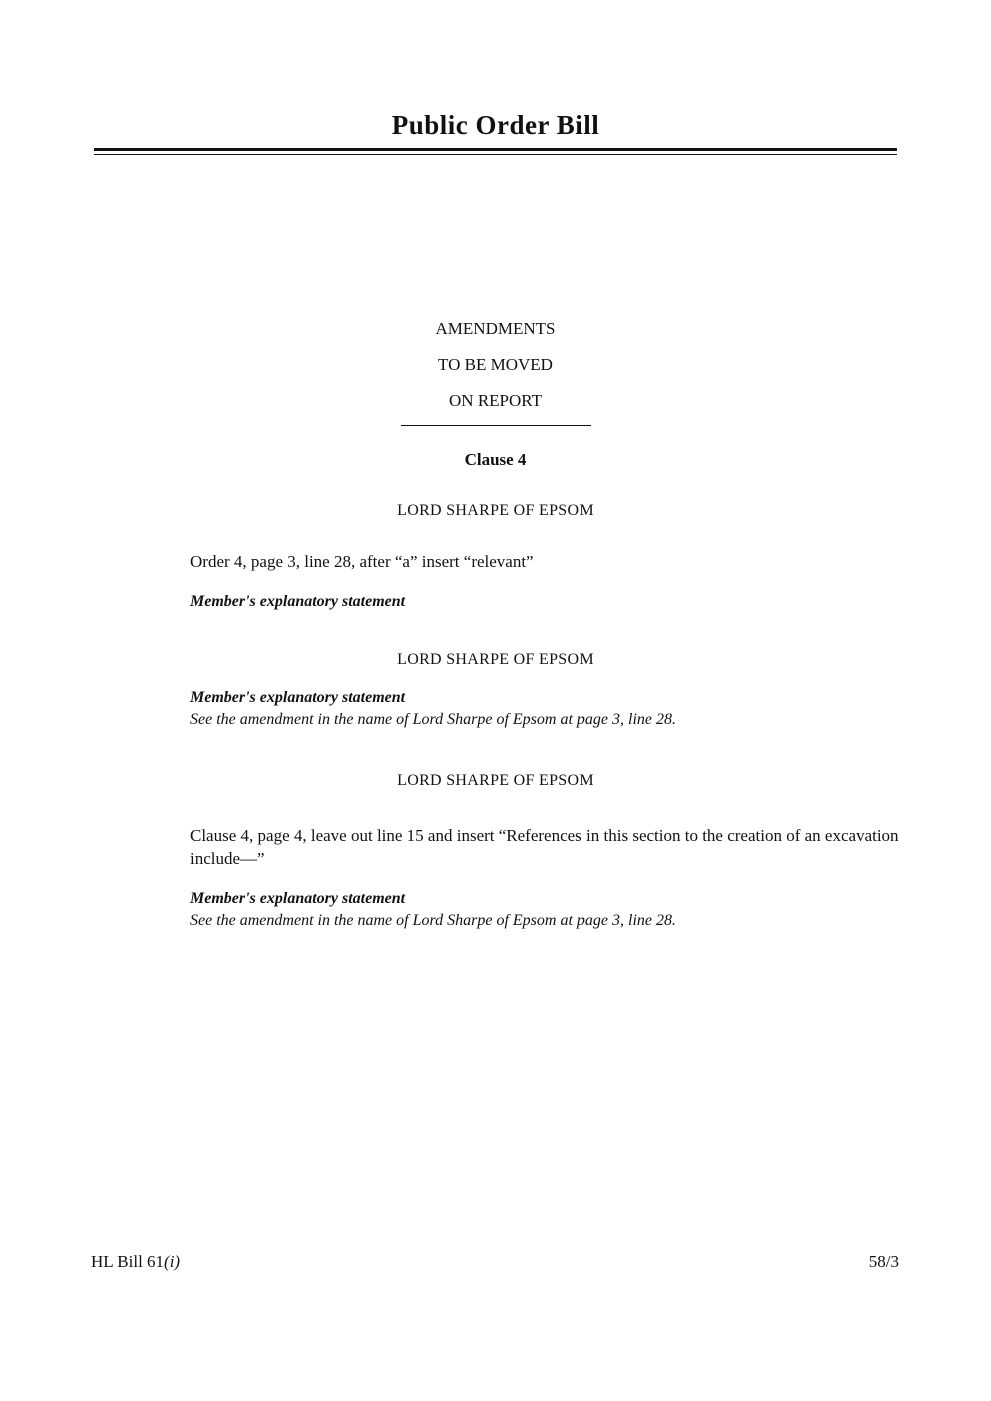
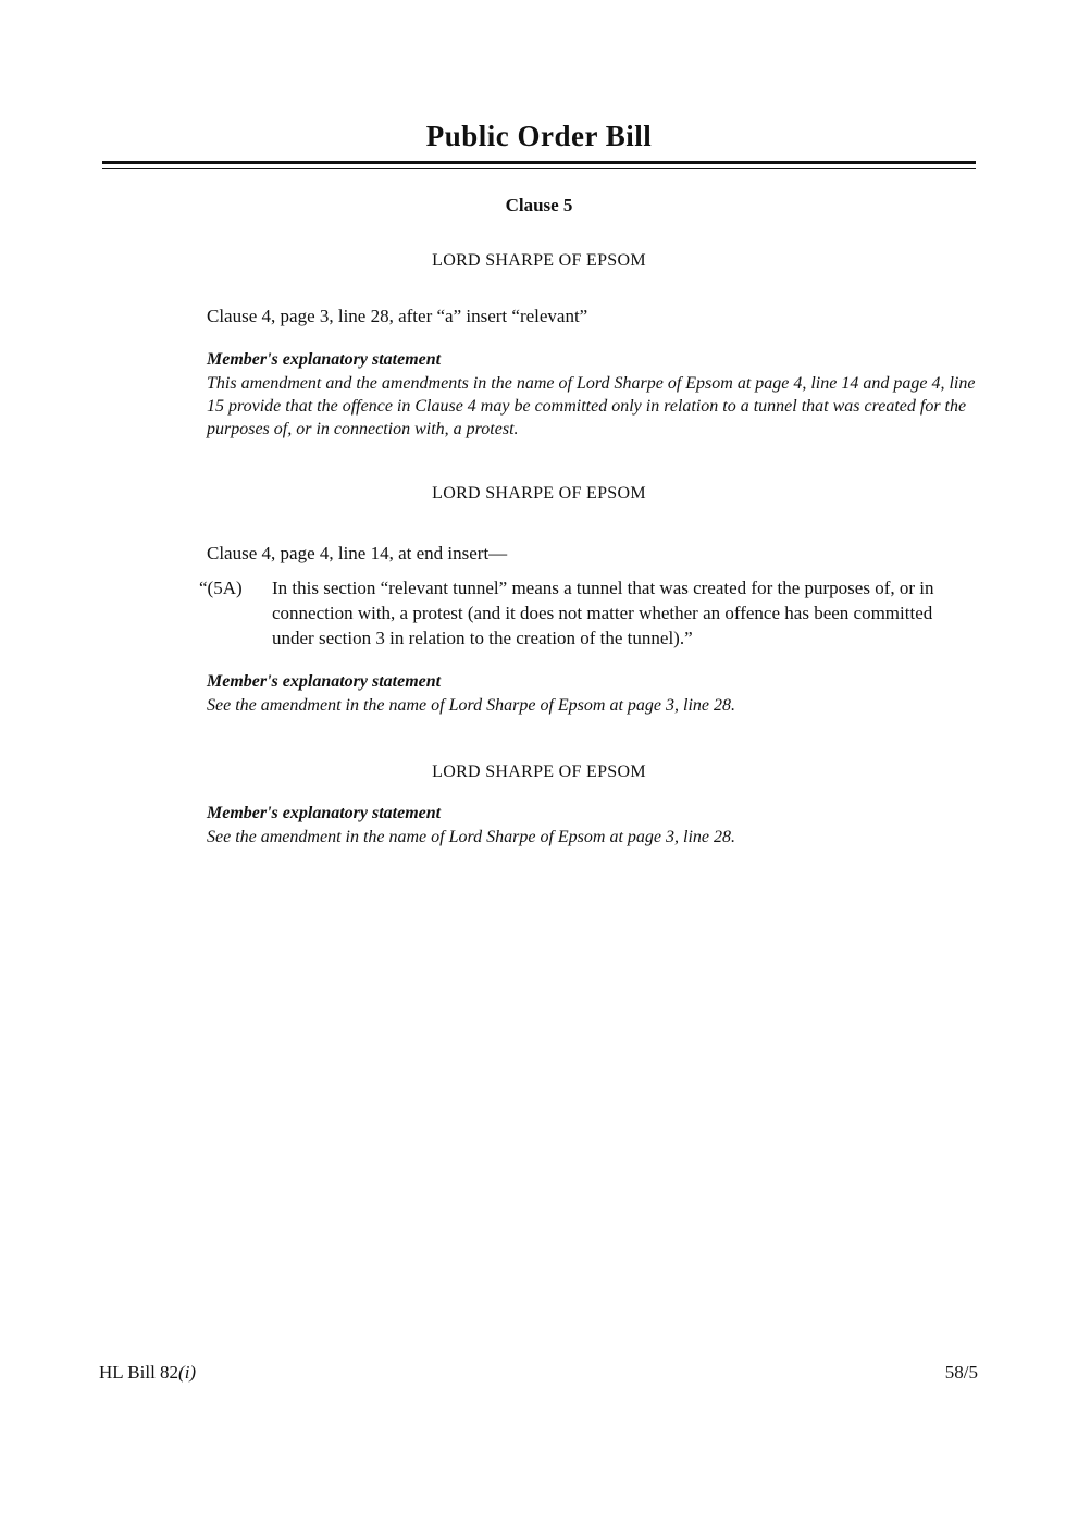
  Public Order Bill
- AMENDMENTS
- TO BE MOVED
- ON REPORT
- Clause 4
+ Clause 5
  LORD SHARPE OF EPSOM
- Order 4, page 3, line 28, after “a” insert “relevant”
+ Clause 4, page 3, line 28, after “a” insert “relevant”
  Member's explanatory statement
+ This amendment and the amendments in the name of Lord Sharpe of Epsom at page 4, line 14 and page 4, line 15 provide that the offence in Clause 4 may be committed only in relation to a tunnel that was created for the purposes of, or in connection with, a protest.
  LORD SHARPE OF EPSOM
+ Clause 4, page 4, line 14, at end insert—
+ “(5A)
+ In this section “relevant tunnel” means a tunnel that was created for the purposes of, or in connection with, a protest (and it does not matter whether an offence has been committed under section 3 in relation to the creation of the tunnel).”
  Member's explanatory statement
  See the amendment in the name of Lord Sharpe of Epsom at page 3, line 28.
  LORD SHARPE OF EPSOM
- Clause 4, page 4, leave out line 15 and insert “References in this section to the creation of an excavation include—”
  Member's explanatory statement
  See the amendment in the name of Lord Sharpe of Epsom at page 3, line 28.
- HL Bill 61(i)
+ HL Bill 82(i)
- 58/3
+ 58/5
